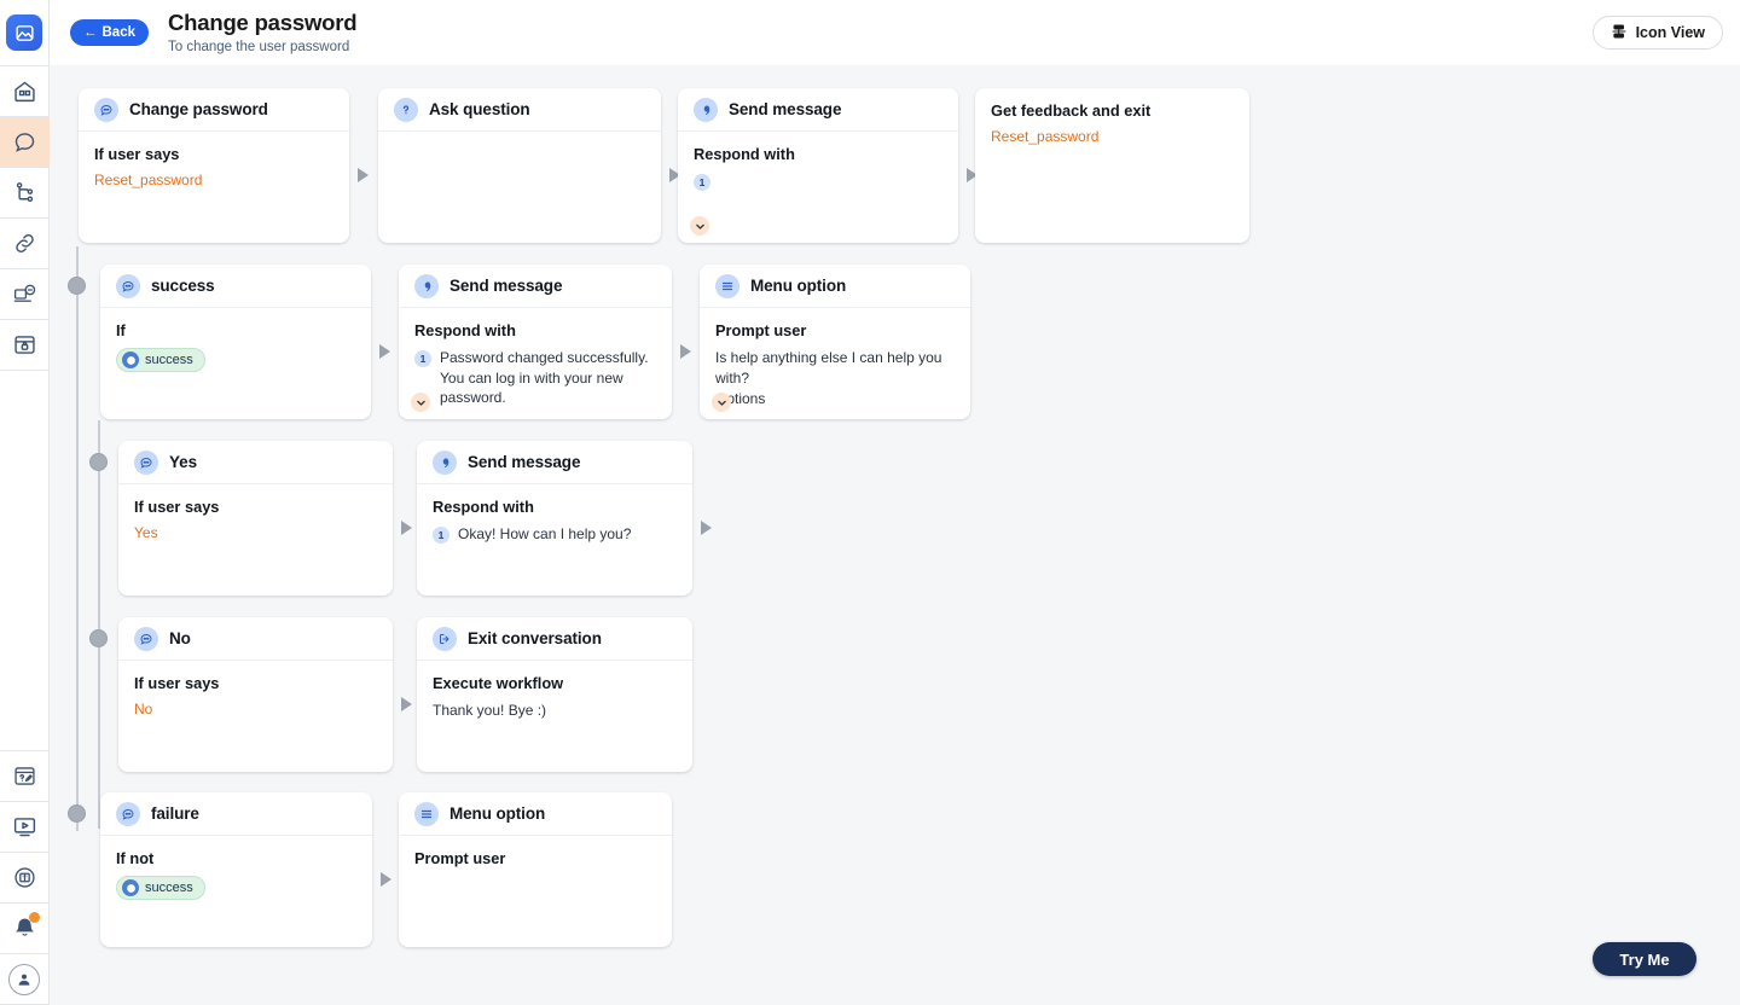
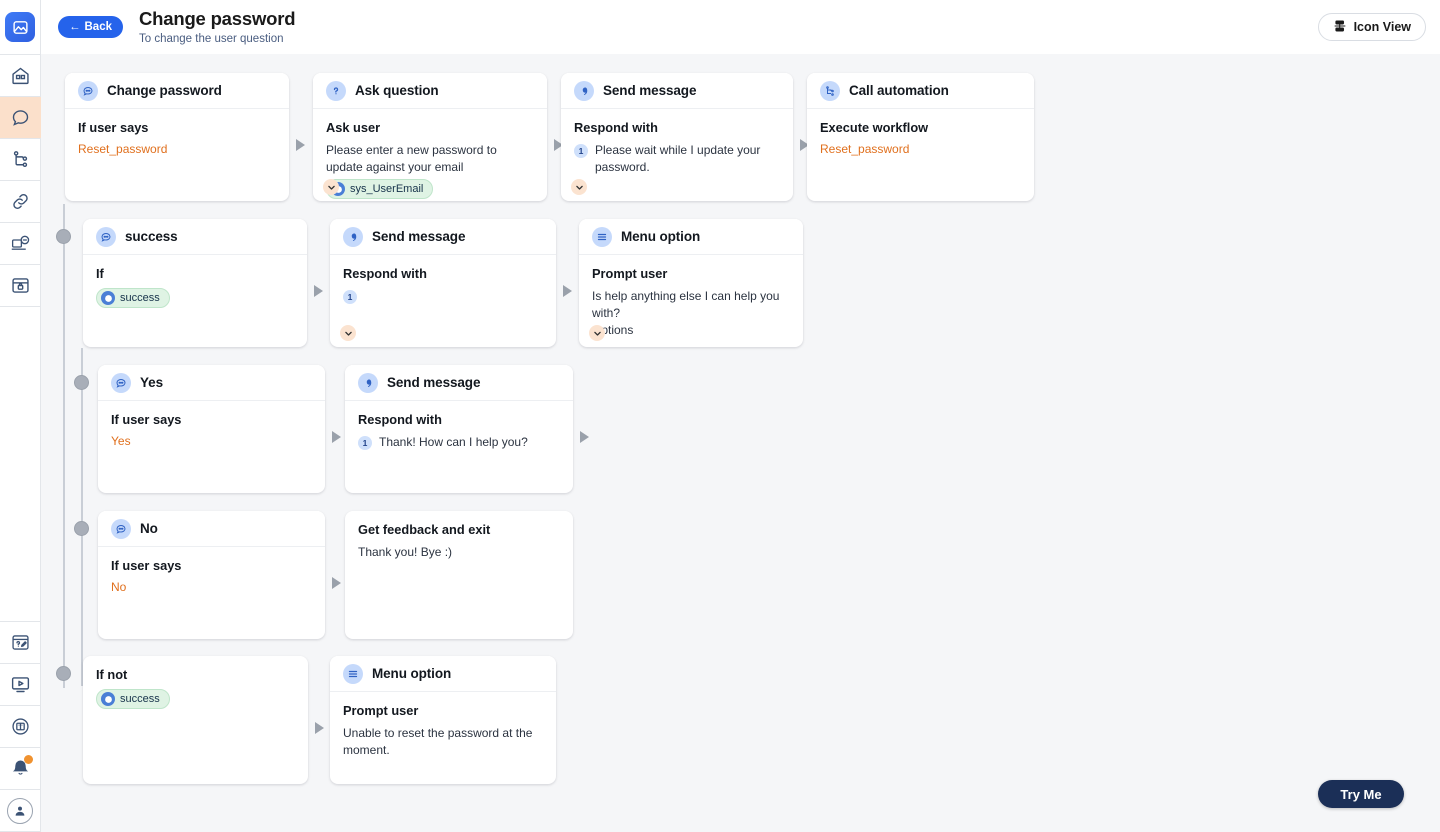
  ←
  Back
  Change password
- To change the user password
+ To change the user question
  Icon View
  Change password
  If user says
  Reset_password
  Ask question
+ Ask user
+ Please enter a new password to update against your email
+ sys_UserEmail
  Send message
  Respond with
  1
+ Please wait while I update your password.
+ Call automation
- Get feedback and exit
+ Execute workflow
  Reset_password
  success
  If
  success
  Send message
  Respond with
  1
- Password changed successfully. You can log in with your new password.
  Menu option
  Prompt user
  Is help anything else I can help you with?
  tions
  Yes
  If user says
  Yes
  Send message
  Respond with
  1
- Okay! How can I help you?
+ Thank! How can I help you?
  No
  If user says
  No
- Exit conversation
- Execute workflow
+ Get feedback and exit
  Thank you! Bye :)
- failure
  If not
  success
  Menu option
  Prompt user
+ Unable to reset the password at the moment.
  Try Me
